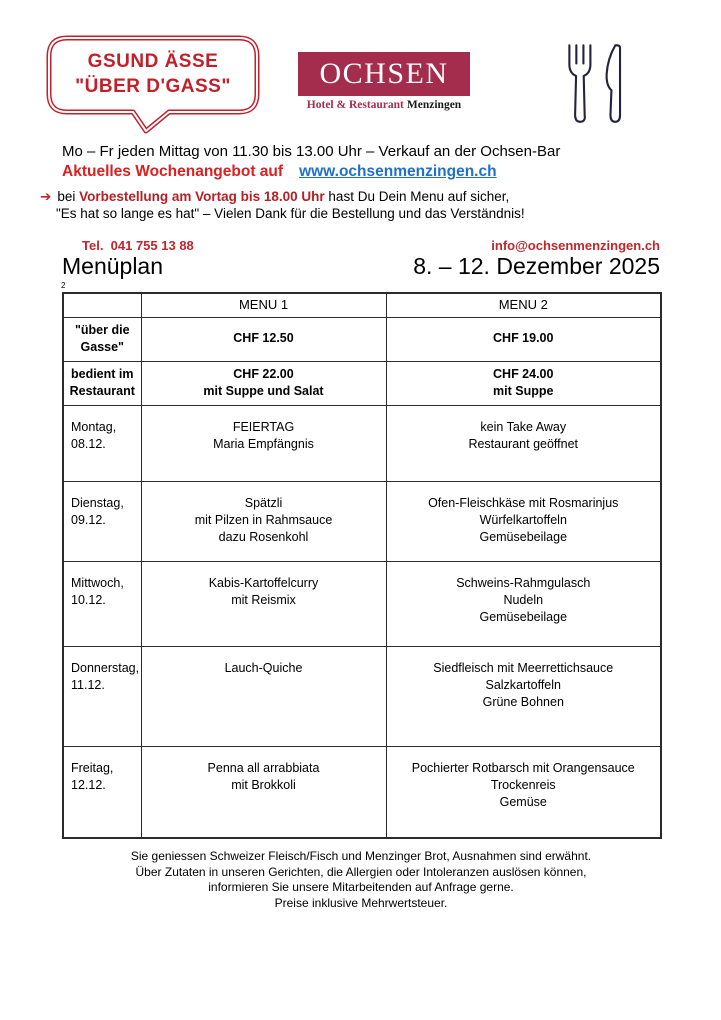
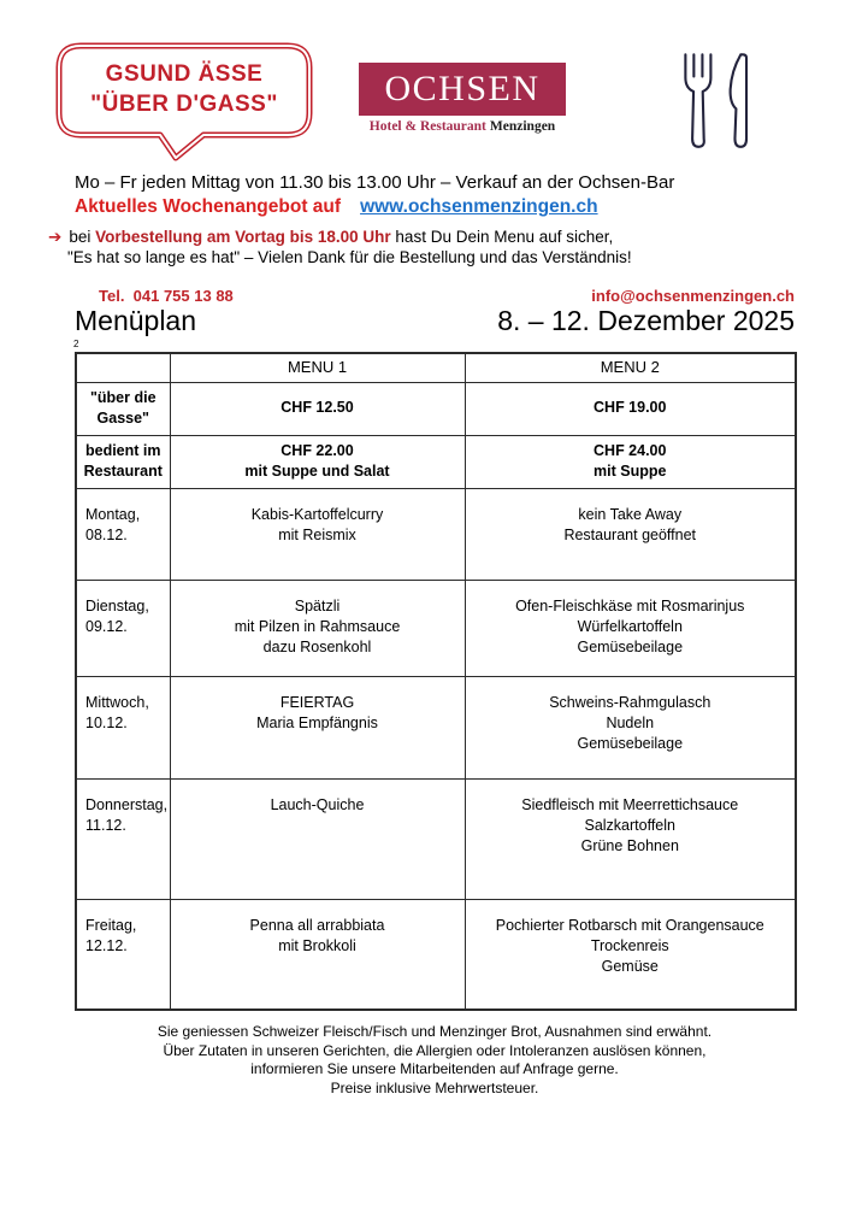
  GSUND ÄSSE
  "ÜBER D'GASS"
  OCHSEN
  Hotel & Restaurant Menzingen
  Mo – Fr jeden Mittag von 11.30 bis 13.00 Uhr – Verkauf an der Ochsen-Bar
  Aktuelles Wochenangebot auf www.ochsenmenzingen.ch
  ➔ bei Vorbestellung am Vortag bis 18.00 Uhr hast Du Dein Menu auf sicher,
  "Es hat so lange es hat" – Vielen Dank für die Bestellung und das Verständnis!
  Tel. 041 755 13 88
  info@ochsenmenzingen.ch
  Menüplan
  8. – 12. Dezember 2025
  2
  	MENU 1	MENU 2
  "über die Gasse"	CHF 12.50	CHF 19.00
  bedient im Restaurant	CHF 22.00 mit Suppe und Salat	CHF 24.00 mit Suppe
- Montag, 08.12.	FEIERTAG Maria Empfängnis	kein Take Away Restaurant geöffnet
+ Montag, 08.12.	Kabis-Kartoffelcurry mit Reismix	kein Take Away Restaurant geöffnet
  Dienstag, 09.12.	Spätzli mit Pilzen in Rahmsauce dazu Rosenkohl	Ofen-Fleischkäse mit Rosmarinjus Würfelkartoffeln Gemüsebeilage
- Mittwoch, 10.12.	Kabis-Kartoffelcurry mit Reismix	Schweins-Rahmgulasch Nudeln Gemüsebeilage
+ Mittwoch, 10.12.	FEIERTAG Maria Empfängnis	Schweins-Rahmgulasch Nudeln Gemüsebeilage
  Donnerstag, 11.12.	Lauch-Quiche	Siedfleisch mit Meerrettichsauce Salzkartoffeln Grüne Bohnen
  Freitag, 12.12.	Penna all arrabbiata mit Brokkoli	Pochierter Rotbarsch mit Orangensauce Trockenreis Gemüse
  Sie geniessen Schweizer Fleisch/Fisch und Menzinger Brot, Ausnahmen sind erwähnt.
  Über Zutaten in unseren Gerichten, die Allergien oder Intoleranzen auslösen können,
  informieren Sie unsere Mitarbeitenden auf Anfrage gerne.
  Preise inklusive Mehrwertsteuer.
